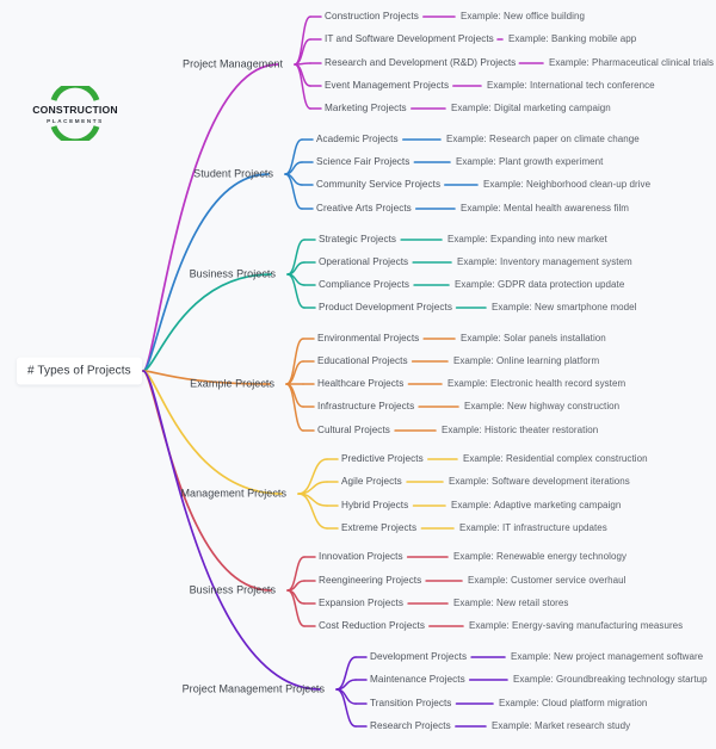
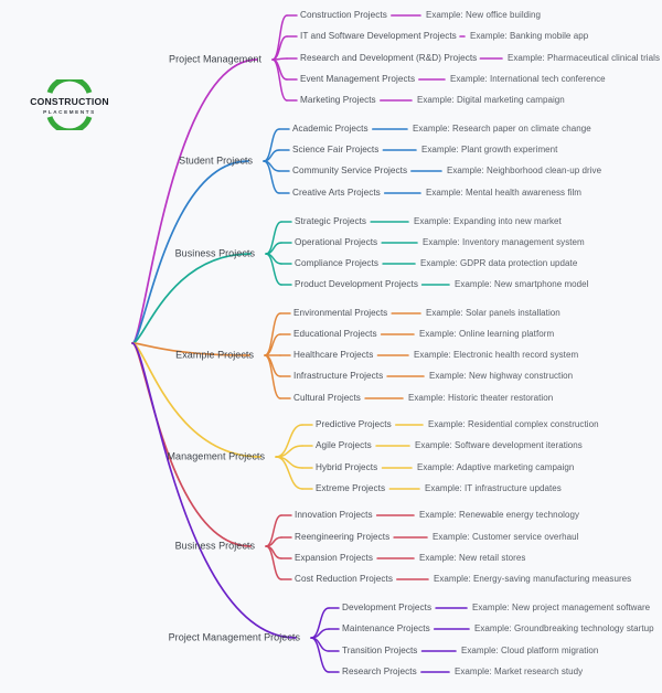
  CONSTRUCTION
- # Types of Projects
  Project Management
  Construction Projects
  Example: New office building
  IT and Software Development Projects
  Example: Banking mobile app
  Research and Development (R&D) Projects
  Example: Pharmaceutical clinical trials
  Event Management Projects
  Example: International tech conference
  Marketing Projects
  Example: Digital marketing campaign
  Student Projects
  Academic Projects
  Example: Research paper on climate change
  Science Fair Projects
  Example: Plant growth experiment
  Community Service Projects
  Example: Neighborhood clean-up drive
  Creative Arts Projects
  Example: Mental health awareness film
  Business Projects
  Strategic Projects
  Example: Expanding into new market
  Operational Projects
  Example: Inventory management system
  Compliance Projects
  Example: GDPR data protection update
  Product Development Projects
  Example: New smartphone model
  Example Projects
  Environmental Projects
  Example: Solar panels installation
  Educational Projects
  Example: Online learning platform
  Healthcare Projects
  Example: Electronic health record system
  Infrastructure Projects
  Example: New highway construction
  Cultural Projects
  Example: Historic theater restoration
  Management Projects
  Predictive Projects
  Example: Residential complex construction
  Agile Projects
  Example: Software development iterations
  Hybrid Projects
  Example: Adaptive marketing campaign
  Extreme Projects
  Example: IT infrastructure updates
  Business Projects
  Innovation Projects
  Example: Renewable energy technology
  Reengineering Projects
  Example: Customer service overhaul
  Expansion Projects
  Example: New retail stores
  Cost Reduction Projects
  Example: Energy-saving manufacturing measures
  Project Management Projects
  Development Projects
  Example: New project management software
  Maintenance Projects
  Example: Groundbreaking technology startup
  Transition Projects
  Example: Cloud platform migration
  Research Projects
  Example: Market research study
